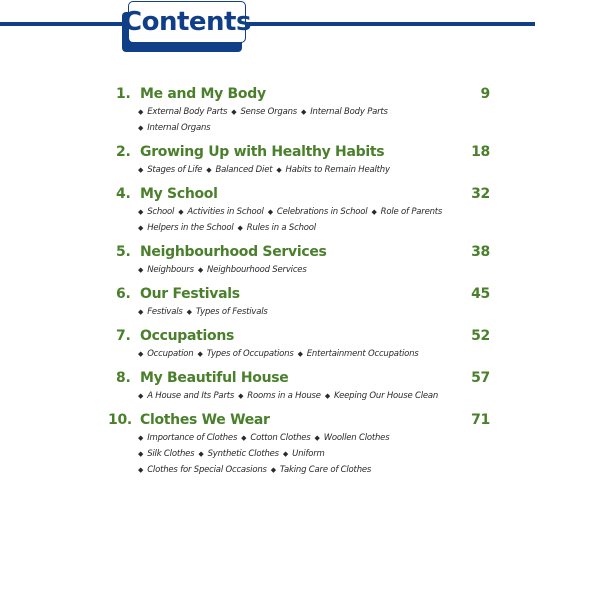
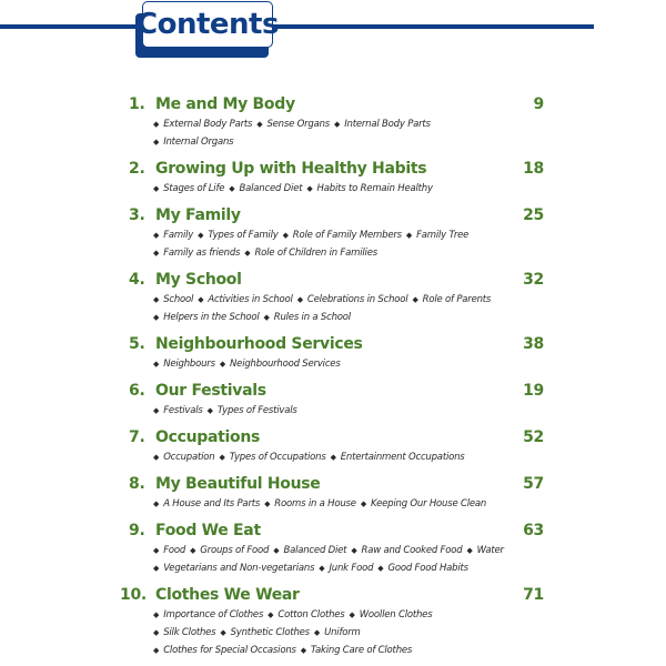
  Contents
  1.
  Me and My Body
  9
  ◆ External Body Parts ◆ Sense Organs ◆ Internal Body Parts
  ◆ Internal Organs
  2.
  Growing Up with Healthy Habits
  18
  ◆ Stages of Life ◆ Balanced Diet ◆ Habits to Remain Healthy
+ 3.
+ My Family
+ 25
+ ◆ Family ◆ Types of Family ◆ Role of Family Members ◆ Family Tree
+ ◆ Family as friends ◆ Role of Children in Families
  4.
  My School
  32
  ◆ School ◆ Activities in School ◆ Celebrations in School ◆ Role of Parents
  ◆ Helpers in the School ◆ Rules in a School
  5.
  Neighbourhood Services
  38
  ◆ Neighbours ◆ Neighbourhood Services
  6.
  Our Festivals
- 45
+ 19
  ◆ Festivals ◆ Types of Festivals
  7.
  Occupations
  52
  ◆ Occupation ◆ Types of Occupations ◆ Entertainment Occupations
  8.
  My Beautiful House
  57
  ◆ A House and Its Parts ◆ Rooms in a House ◆ Keeping Our House Clean
+ 9.
+ Food We Eat
+ 63
+ ◆ Food ◆ Groups of Food ◆ Balanced Diet ◆ Raw and Cooked Food ◆ Water
+ ◆ Vegetarians and Non-vegetarians ◆ Junk Food ◆ Good Food Habits
  10.
  Clothes We Wear
  71
  ◆ Importance of Clothes ◆ Cotton Clothes ◆ Woollen Clothes
  ◆ Silk Clothes ◆ Synthetic Clothes ◆ Uniform
  ◆ Clothes for Special Occasions ◆ Taking Care of Clothes
